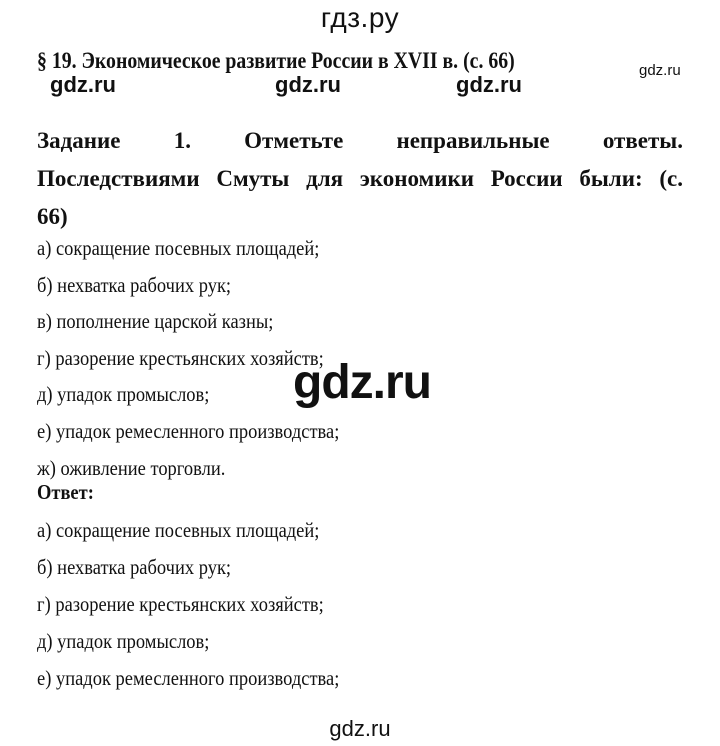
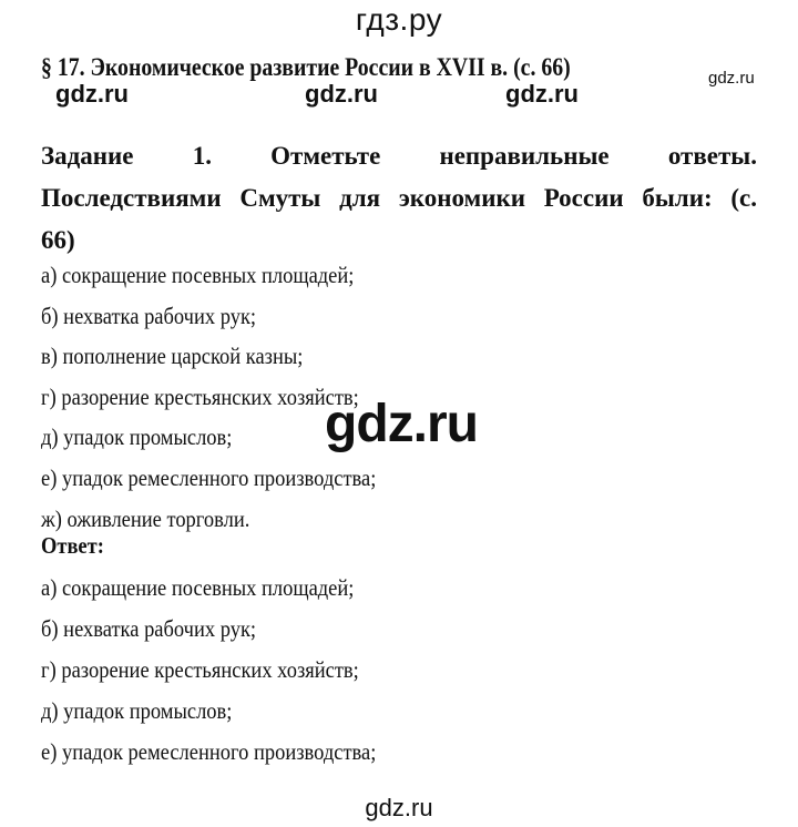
  гдз.ру
- § 19. Экономическое развитие России в XVII в. (с. 66)
+ § 17. Экономическое развитие России в XVII в. (с. 66)
  gdz.ru
  gdz.ru
  gdz.ru
  gdz.ru
  Задание
  1.
  Отметьте
  неправильные
  ответы.
  Последствиями
  Смуты
  для
  экономики
  России
  были:
  (с.
  66)
  а) сокращение посевных площадей;
  б) нехватка рабочих рук;
  в) пополнение царской казны;
  г) разорение крестьянских хозяйств;
  д) упадок промыслов;
  е) упадок ремесленного производства;
  ж) оживление торговли.
  gdz.ru
  Ответ:
  а) сокращение посевных площадей;
  б) нехватка рабочих рук;
  г) разорение крестьянских хозяйств;
  д) упадок промыслов;
  е) упадок ремесленного производства;
  gdz.ru
